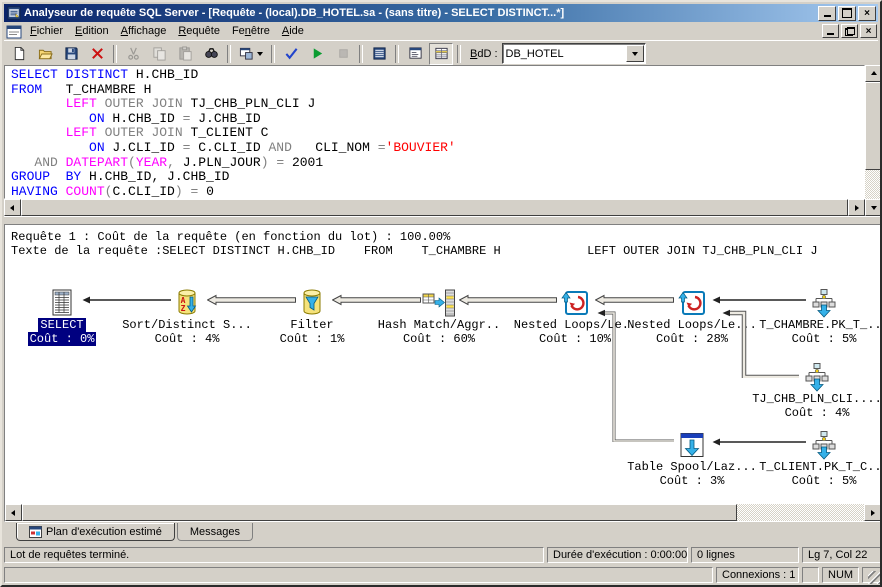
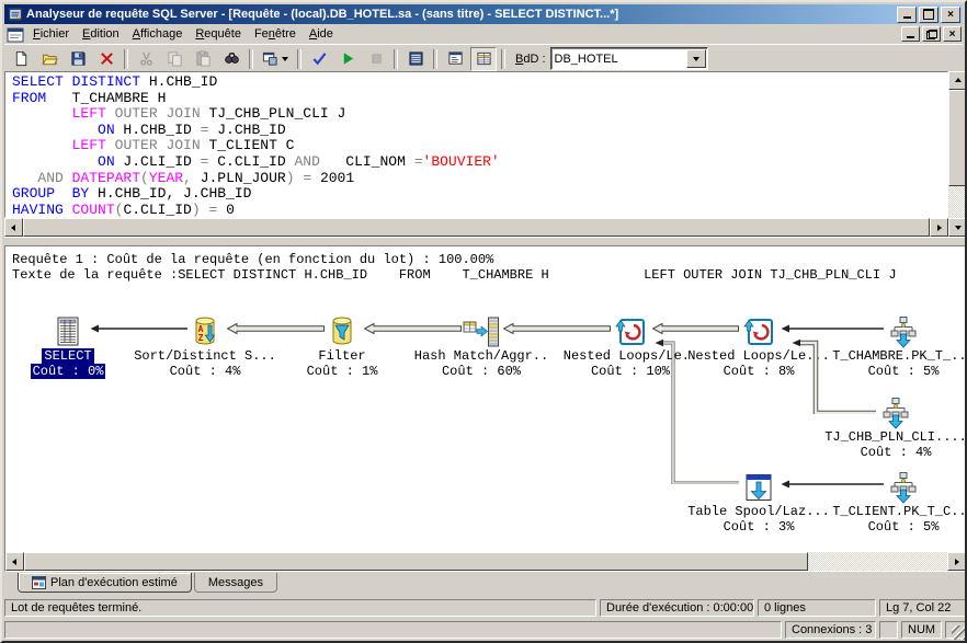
  Analyseur de requête SQL Server - [Requête - (local).DB_HOTEL.sa - (sans titre) - SELECT DISTINCT...*]
  ×
  Fichier Edition Affichage Requête Fenêtre Aide
  ×
  BdD :
  DB_HOTEL
  SELECT DISTINCT H.CHB_ID
  FROM T_CHAMBRE H
  LEFT OUTER JOIN TJ_CHB_PLN_CLI J
  ON H.CHB_ID = J.CHB_ID
  LEFT OUTER JOIN T_CLIENT C
  ON J.CLI_ID = C.CLI_ID AND CLI_NOM ='BOUVIER'
  AND DATEPART(YEAR, J.PLN_JOUR) = 2001
  GROUP BY H.CHB_ID, J.CHB_ID
  HAVING COUNT(C.CLI_ID) = 0
  Requête 1 : Coût de la requête (en fonction du lot) : 100.00%
  Texte de la requête :SELECT DISTINCT H.CHB_ID FROM T_CHAMBRE H LEFT OUTER JOIN TJ_CHB_PLN_CLI J
  SELECT
  Coût : 0%
  A
  Z
  Sort/Distinct S...
  Coût : 4%
  Filter
  Coût : 1%
  Hash Match/Aggr..
  Coût : 60%
  Nested Loops/Le..
  Coût : 10%
  Nested Loops/Le..
- Coût : 28%
+ Coût : 8%
  T_CHAMBRE.PK_T_..
  Coût : 5%
  TJ_CHB_PLN_CLI....
  Coût : 4%
  Table Spool/Laz...
  Coût : 3%
  T_CLIENT.PK_T_C..
  Coût : 5%
  Plan d'exécution estimé
  Messages
  Lot de requêtes terminé.
  Durée d'exécution : 0:00:00
  0 lignes
  Lg 7, Col 22
- Connexions : 1
+ Connexions : 3
  NUM
